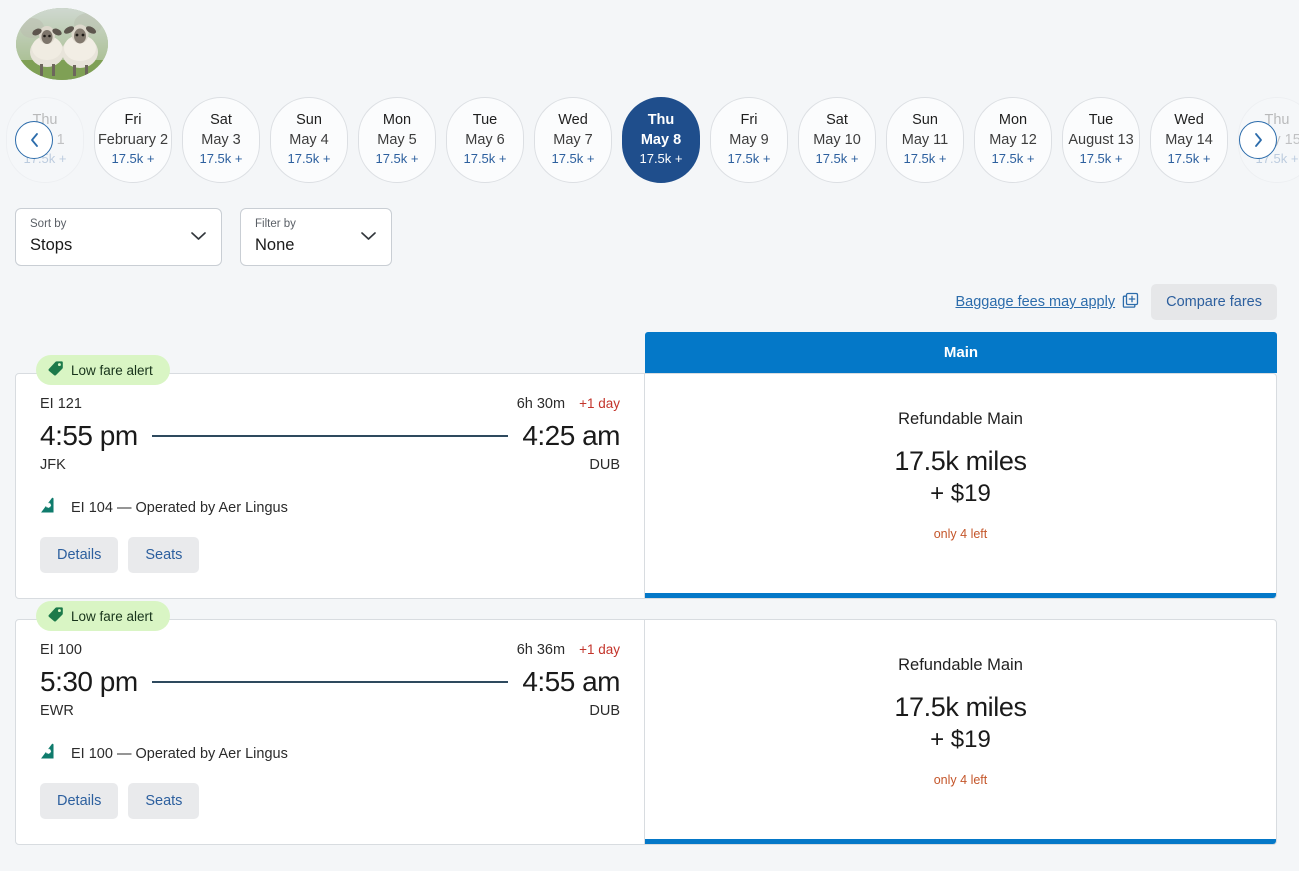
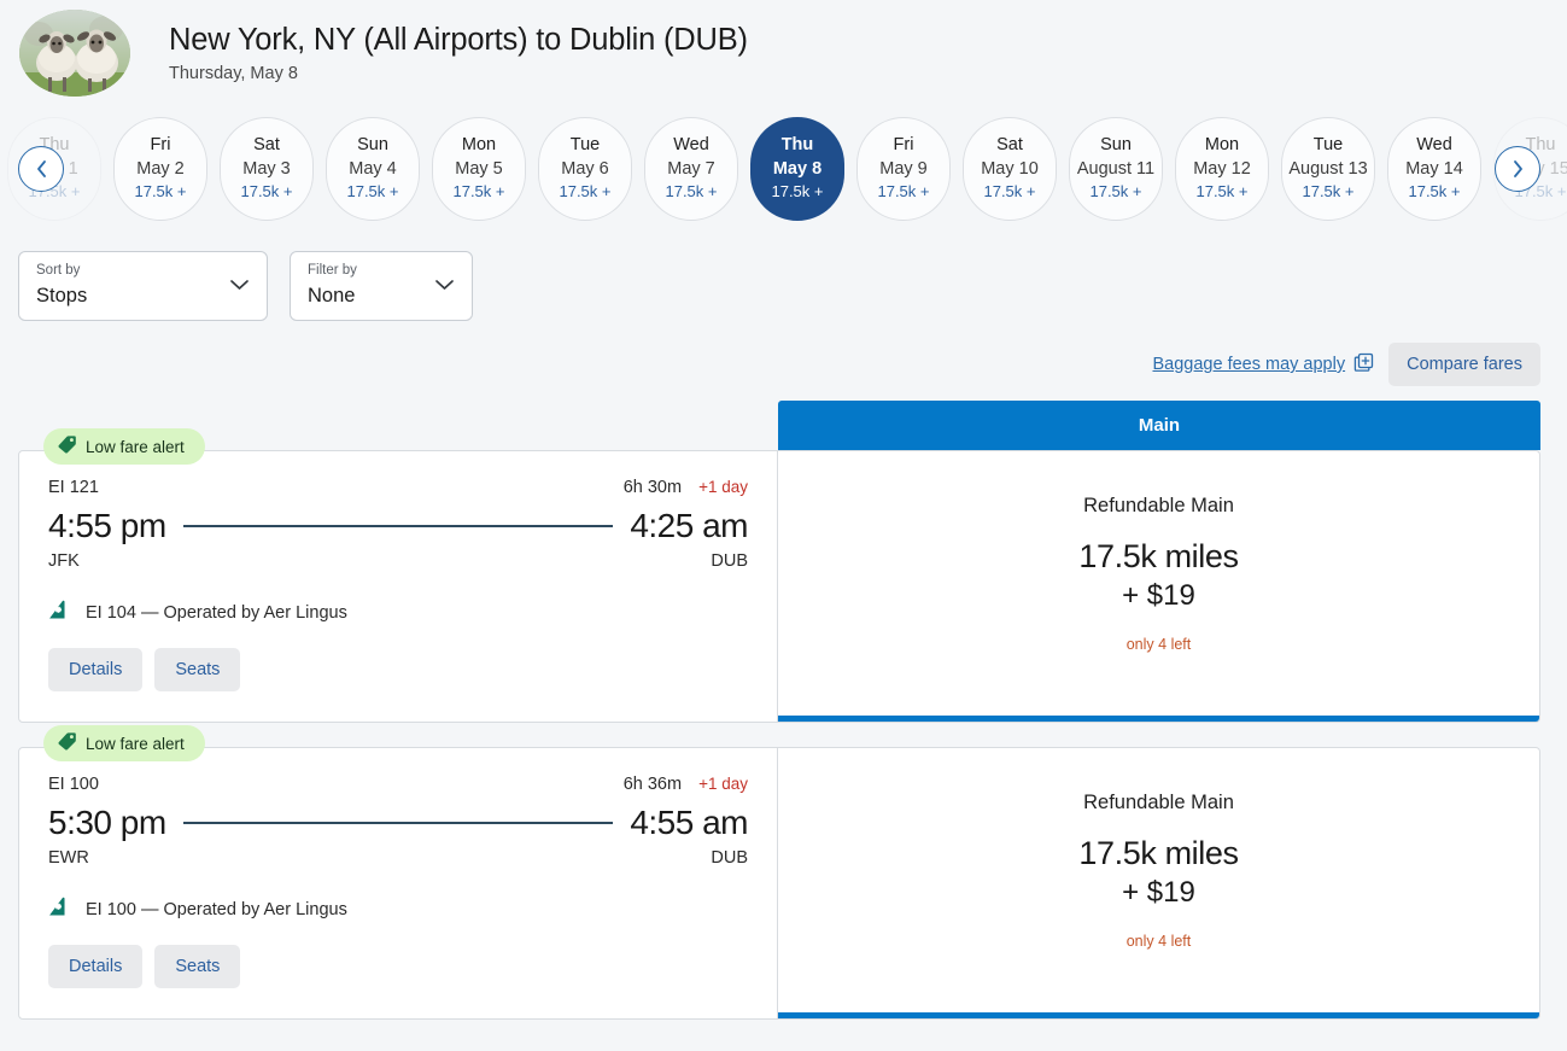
+ New York, NY (All Airports) to Dublin (DUB)
+ Thursday, May 8
  1.5k +
  Fri
- February 2
+ May 2
  17.5k +
  Sat
  May 3
  17.5k +
  Sun
  May 4
  17.5k +
  Mon
  May 5
  17.5k +
  Tue
  May 6
  17.5k +
  Wed
  May 7
  17.5k +
  Thu
  May 8
  17.5k +
  Fri
  May 9
  17.5k +
  Sat
  May 10
  17.5k +
  Sun
- May 11
+ August 11
  17.5k +
  Mon
  May 12
  17.5k +
  Tue
  August 13
  17.5k +
  Wed
  May 14
  17.5k +
  Thu
  7.5k +
  Sort by
  Stops
  Filter by
  None
  Baggage fees may apply
  Compare fares
  Main
  Low fare alert
  EI 121
  6h 30m
  +1 day
  4:55 pm
  4:25 am
  JFK
  DUB
  EI 104 — Operated by Aer Lingus
  Details
  Seats
  Refundable Main
  17.5k miles
  + $19
  only 4 left
  Low fare alert
  EI 100
  6h 36m
  +1 day
  5:30 pm
  4:55 am
  EWR
  DUB
  EI 100 — Operated by Aer Lingus
  Details
  Seats
  Refundable Main
  17.5k miles
  + $19
  only 4 left
